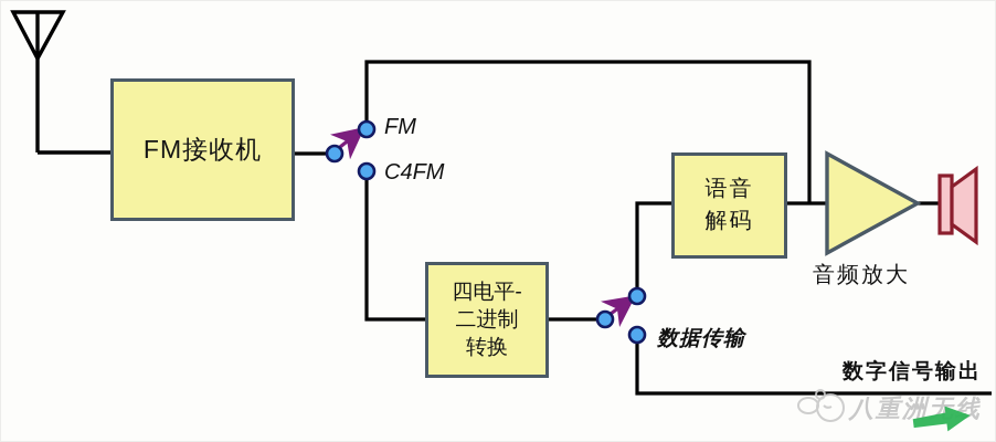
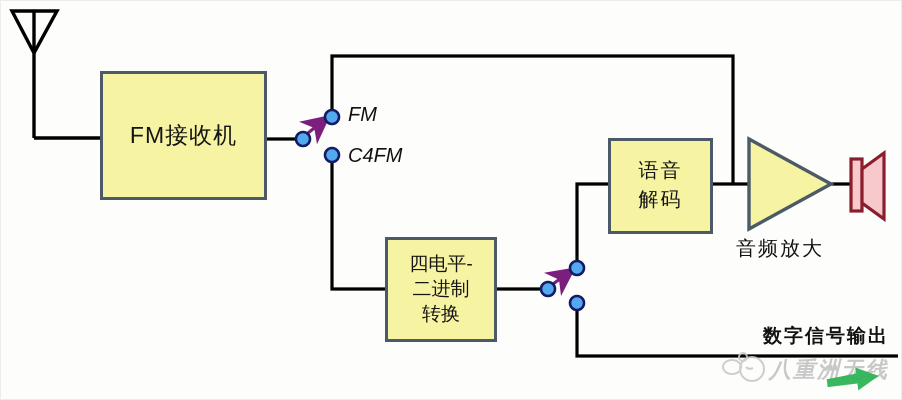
  FM接收机
  四电平-
  二进制
  转换
  语音
  解码
  FM
  C4FM
- 数据传输
  音频放大
  数字信号输出
  八重洲无线
